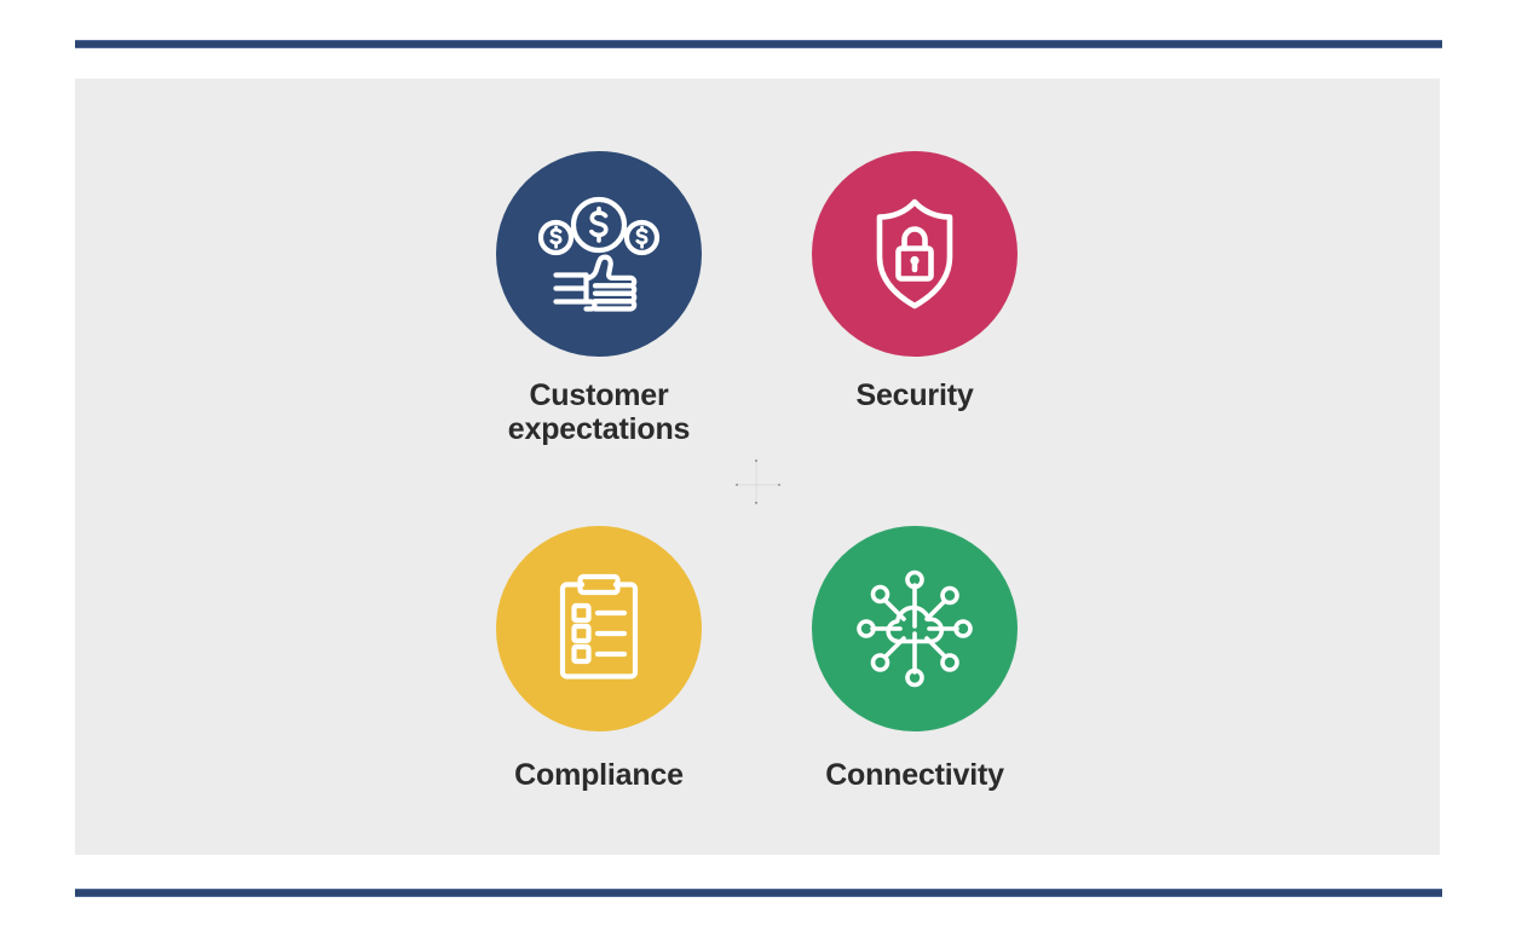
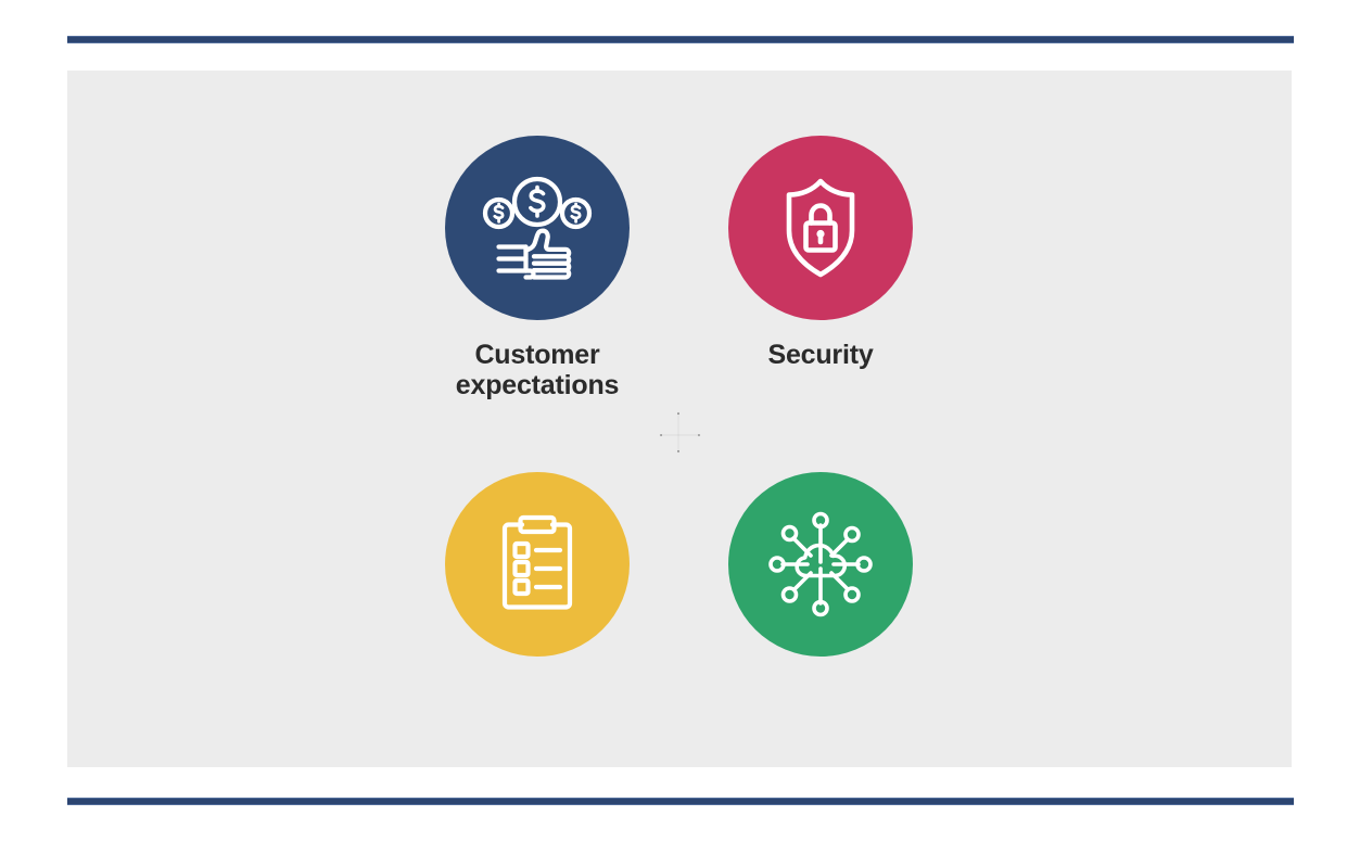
  Customer
  expectations
  Security
- Compliance
- Connectivity
